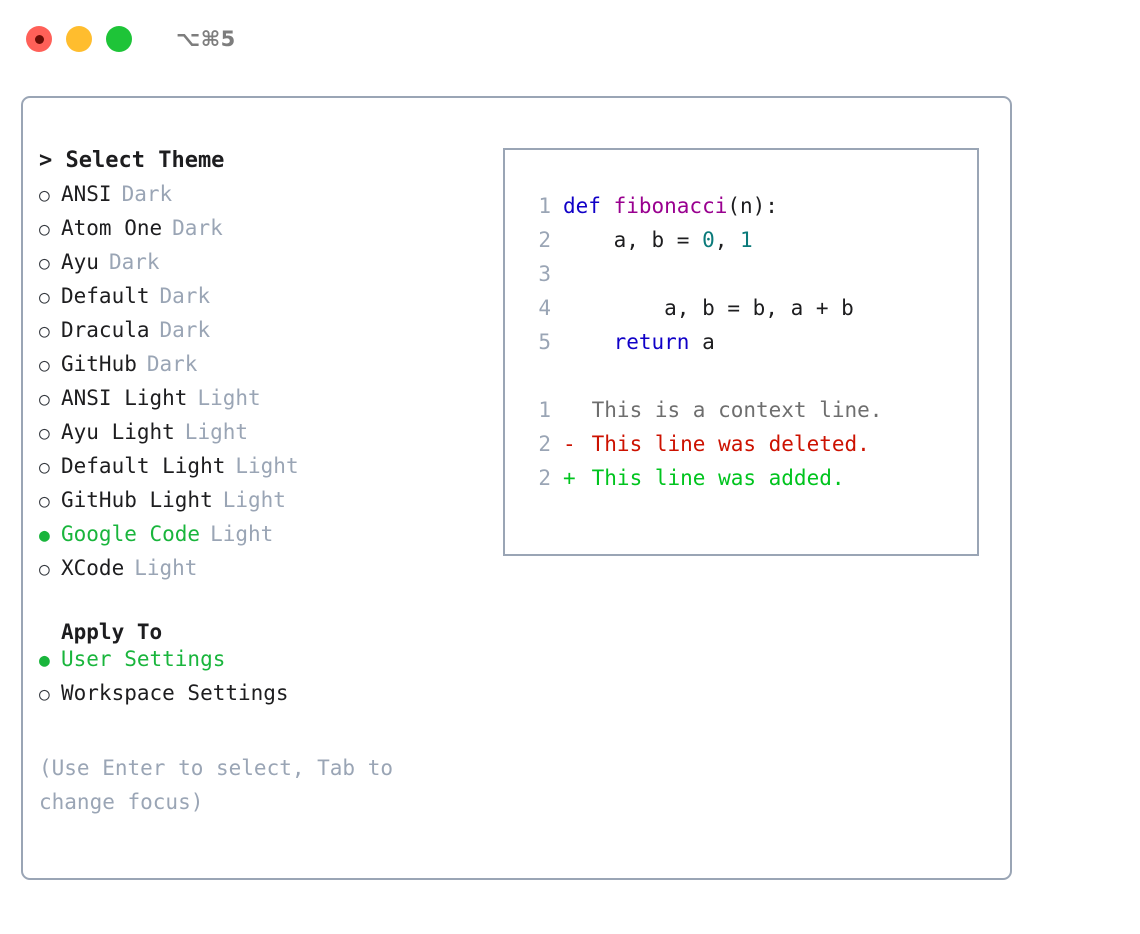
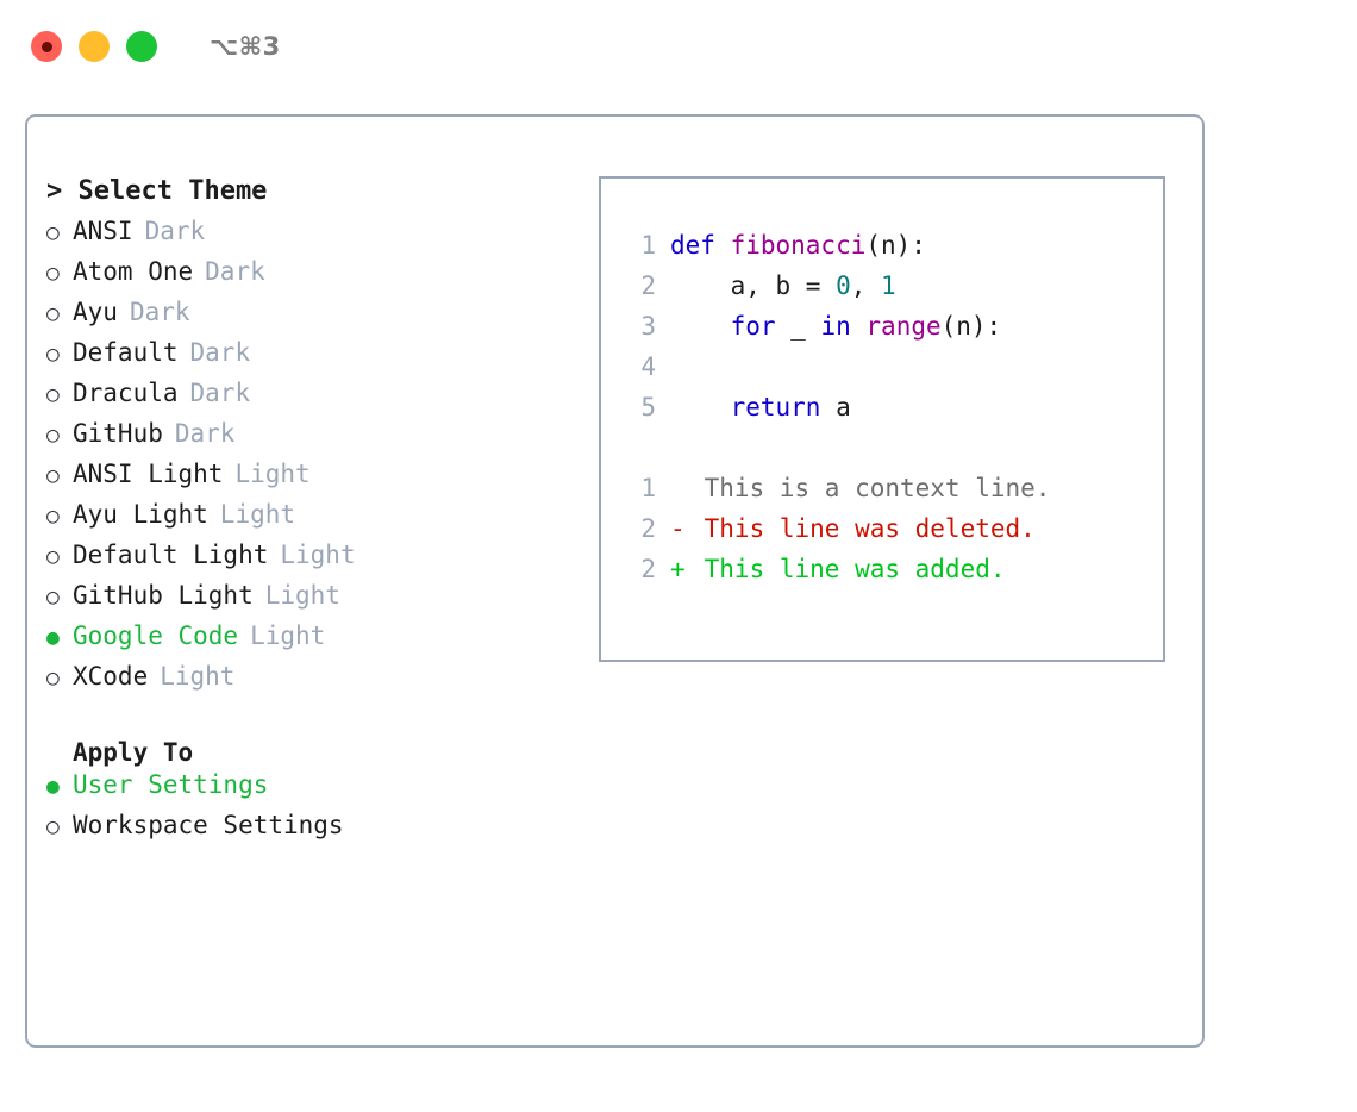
- ⌥⌘5
+ ⌥⌘3
  > Select Theme
  ○
  ANSI
  Dark
  ○
  Atom One
  Dark
  ○
  Ayu
  Dark
  ○
  Default
  Dark
  ○
  Dracula
  Dark
  ○
  GitHub
  Dark
  ○
  ANSI Light
  Light
  ○
  Ayu Light
  Light
  ○
  Default Light
  Light
  ○
  GitHub Light
  Light
  ●
  Google Code
  Light
  ○
  XCode
  Light
  Apply To
  ●
  User Settings
  ○
  Workspace Settings
- (Use Enter to select, Tab to change focus)
  1
  def fibonacci(n):
  2
  a, b = 0, 1
  3
+ for _ in range(n):
  4
- a, b = b, a + b
  5
  return a
  1
  This is a context line.
  2
  -
  This line was deleted.
  2
  +
  This line was added.
